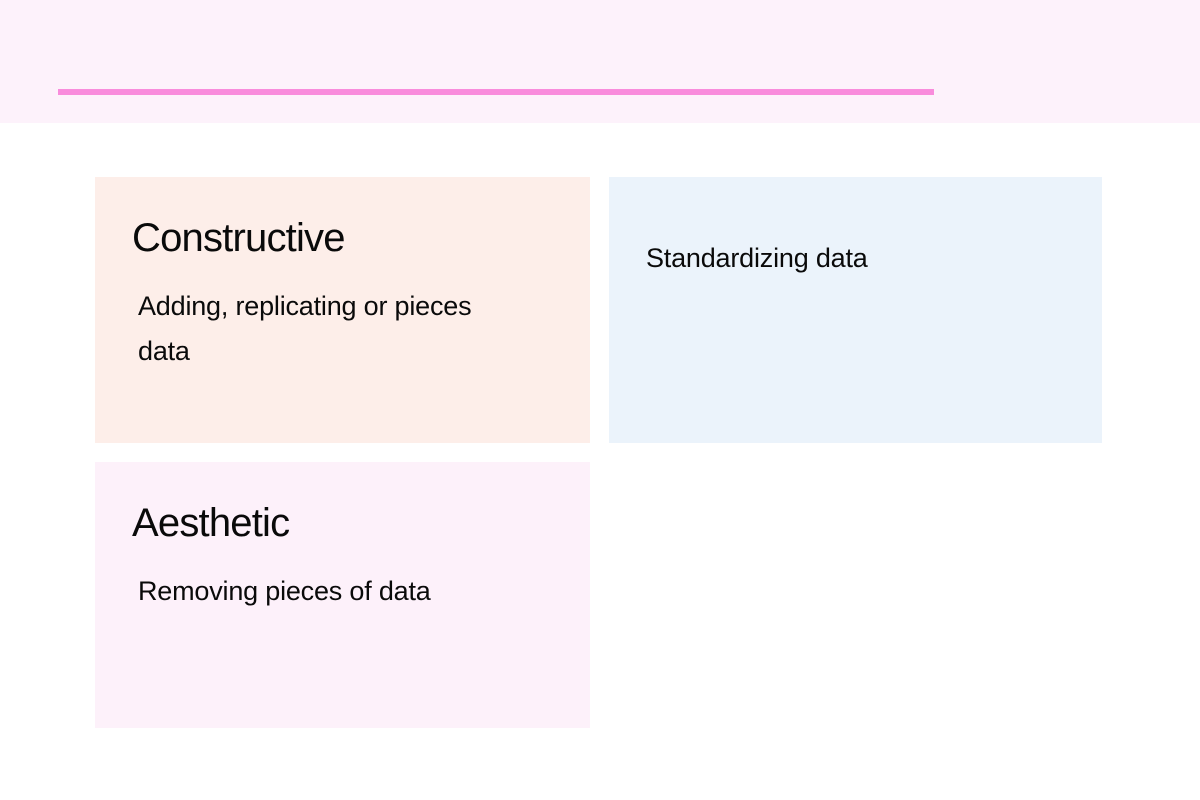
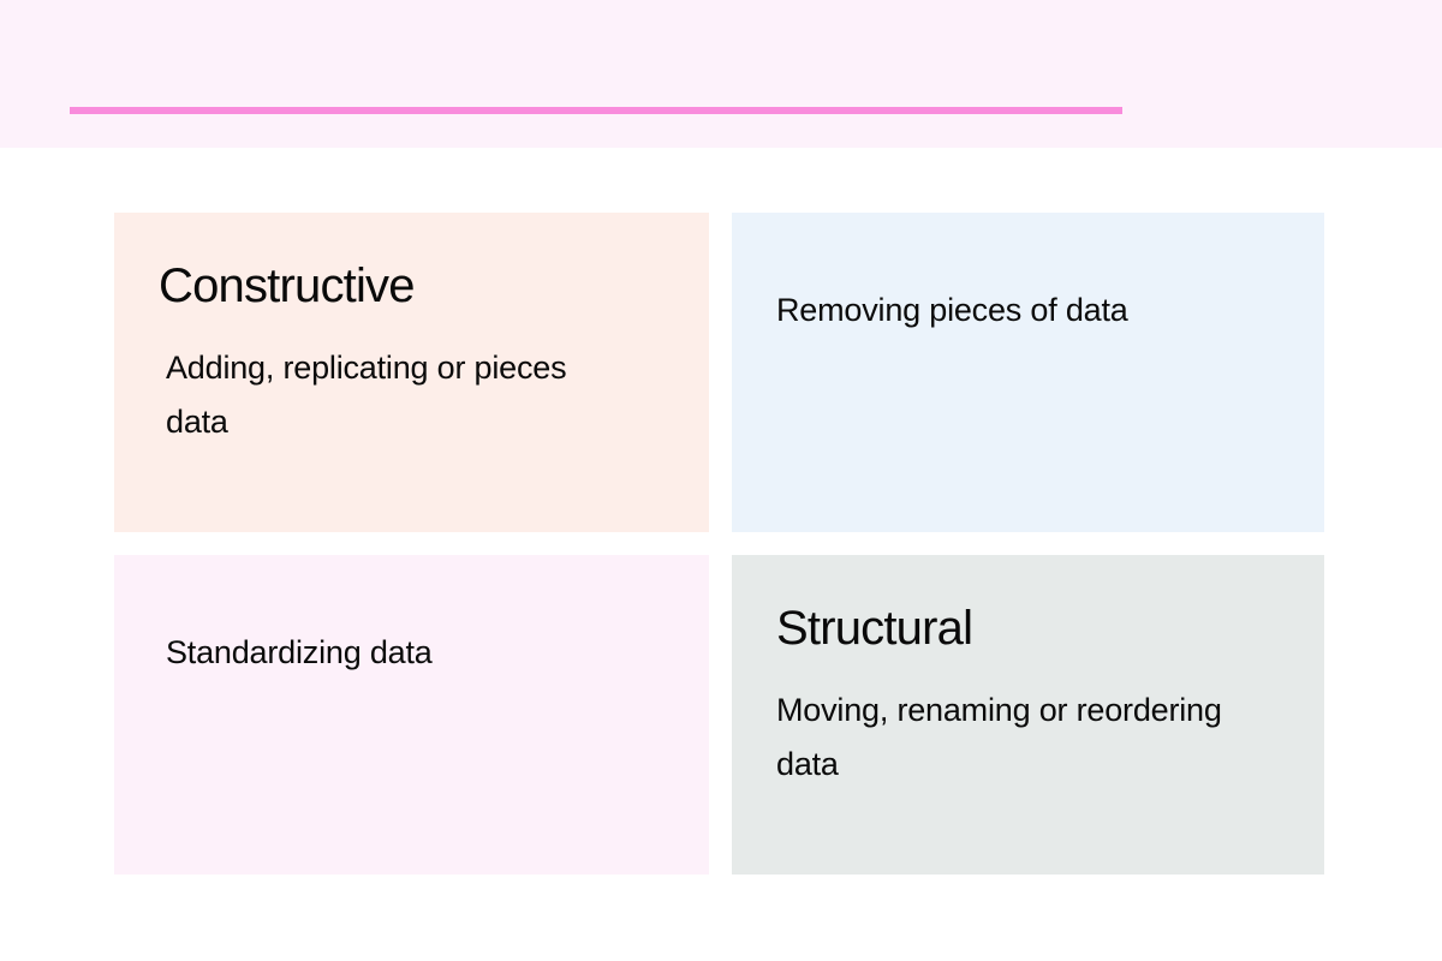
  Constructive
  Adding, replicating or pieces data
- Standardizing data
+ Removing pieces of data
- Aesthetic
- Removing pieces of data
+ Standardizing data
+ Structural
+ Moving, renaming or reordering data
